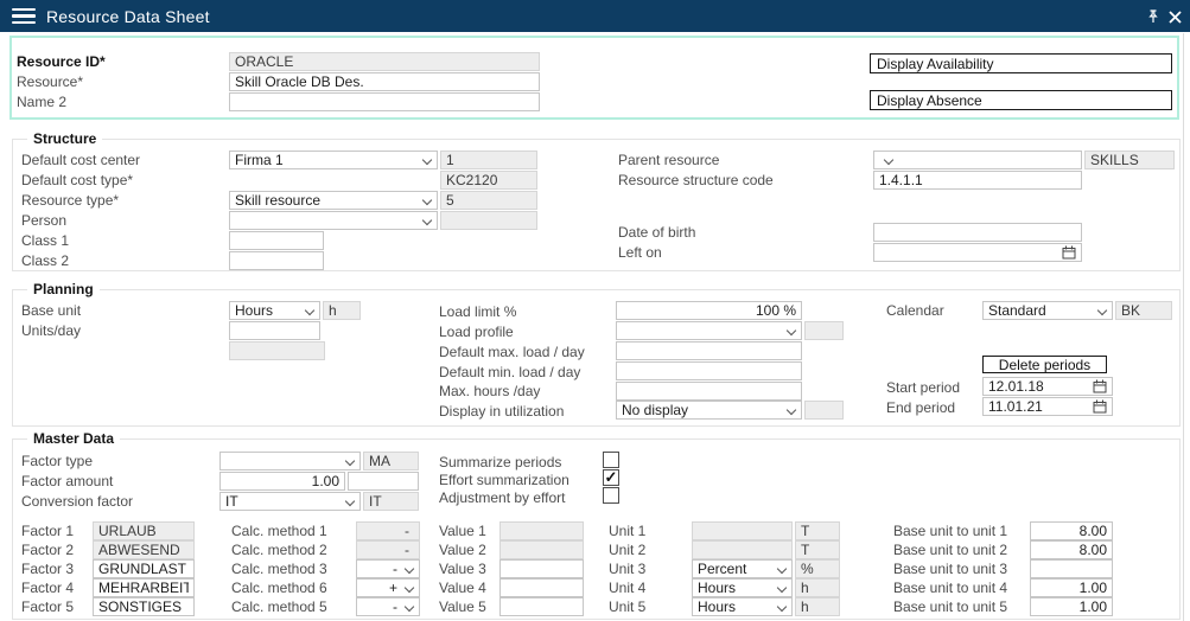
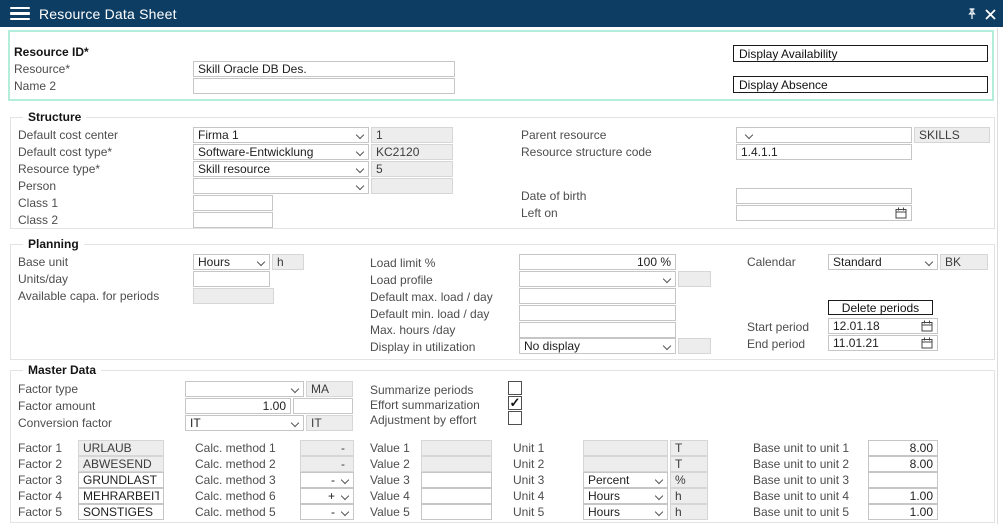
  Resource Data Sheet
  Resource ID*
  Resource*
  Name 2
- ORACLE
  Skill Oracle DB Des.
  Display Availability
  Display Absence
  Structure
  Default cost center
  Default cost type*
  Resource type*
  Person
  Class 1
  Class 2
  Firma 1
  1
+ Software-Entwicklung
  KC2120
  Skill resource
  5
  Parent resource
  Resource structure code
  Date of birth
  Left on
  SKILLS
  1.4.1.1
  Planning
  Base unit
  Units/day
+ Available capa. for periods
  Hours
  h
  Load limit %
  Load profile
  Default max. load / day
  Default min. load / day
  Max. hours /day
  Display in utilization
  100 %
  No display
  Calendar
  Standard
  BK
  Delete periods
  Start period
  12.01.18
  End period
  11.01.21
  Master Data
  Factor type
  Factor amount
  Conversion factor
  MA
  1.00
  IT
  IT
  Summarize periods
  Effort summarization
  Adjustment by effort
  Factor 1
  URLAUB
  Calc. method 1
  -
  Value 1
  Unit 1
  T
  Base unit to unit 1
  8.00
  Factor 2
  ABWESEND
  Calc. method 2
  -
  Value 2
  Unit 2
  T
  Base unit to unit 2
  8.00
  Factor 3
  GRUNDLAST
  Calc. method 3
  -
  Value 3
  Unit 3
  Percent
  %
  Base unit to unit 3
  Factor 4
  MEHRARBEIT
  Calc. method 6
  +
  Value 4
  Unit 4
  Hours
  h
  Base unit to unit 4
  1.00
  Factor 5
  SONSTIGES
  Calc. method 5
  -
  Value 5
  Unit 5
  Hours
  h
  Base unit to unit 5
  1.00
